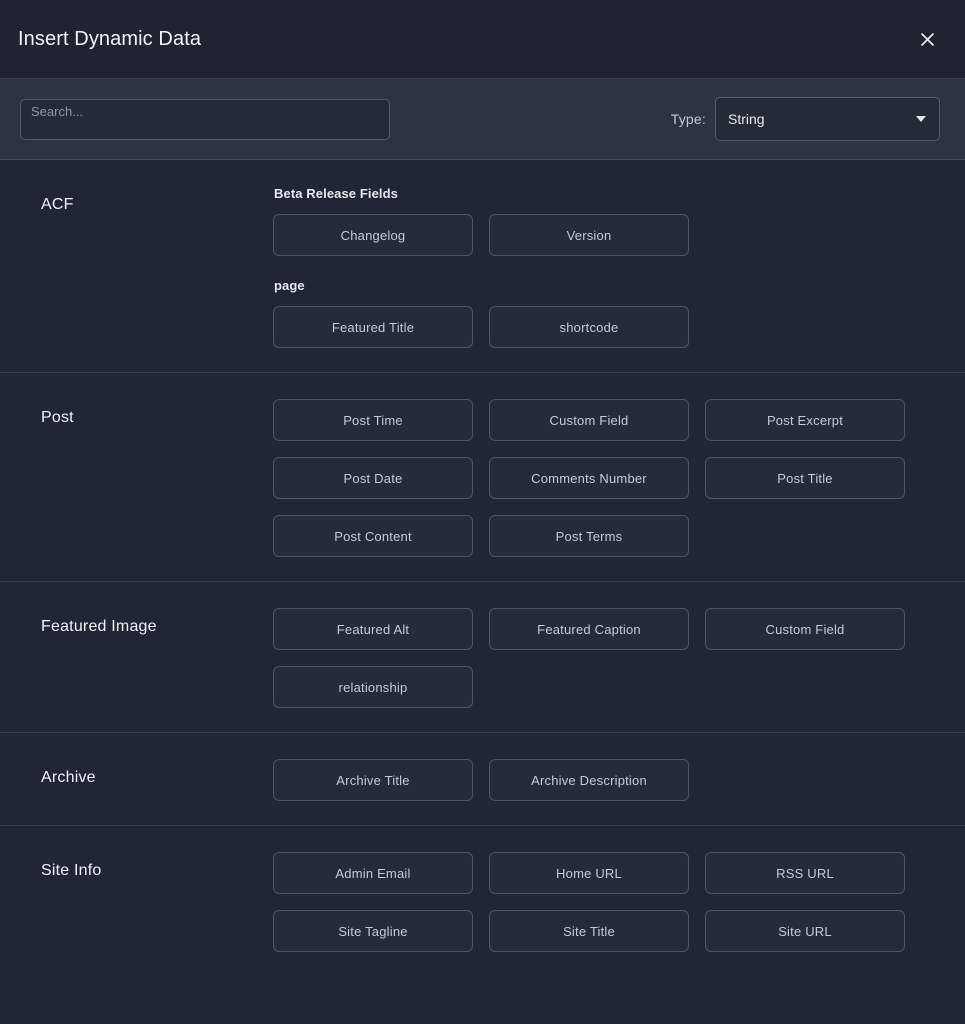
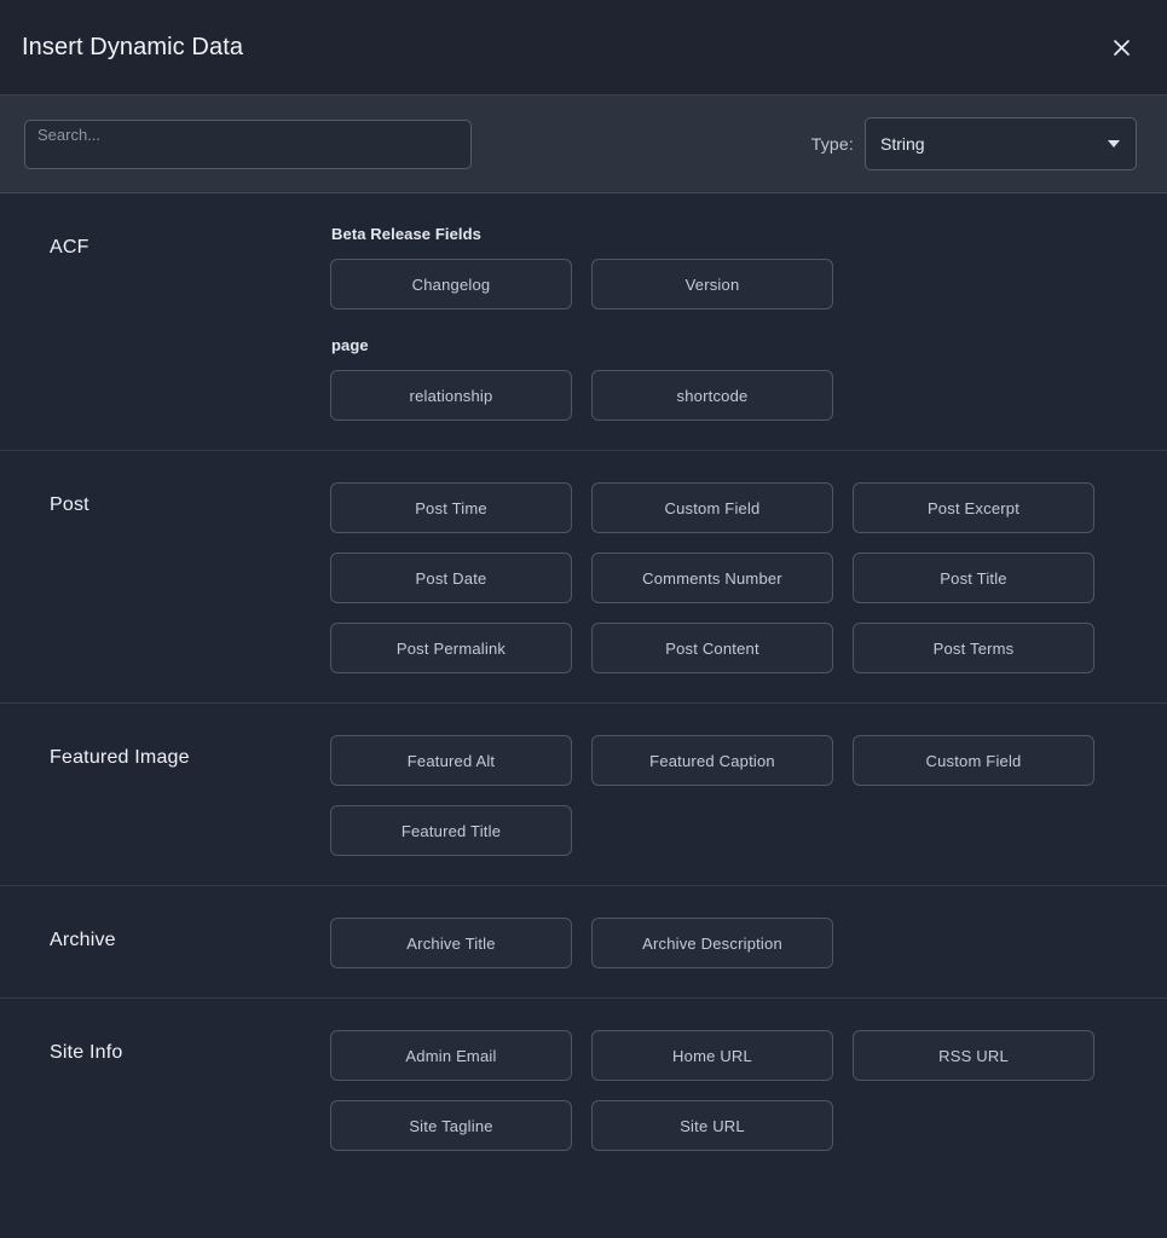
  Insert Dynamic Data
  Search...
  Type:
  String
  ACF
  Beta Release Fields
  Changelog
  Version
  page
- Featured Title
+ relationship
  shortcode
  Post
  Post Time
  Custom Field
  Post Excerpt
  Post Date
  Comments Number
  Post Title
+ Post Permalink
  Post Content
  Post Terms
  Featured Image
  Featured Alt
  Featured Caption
  Custom Field
- relationship
+ Featured Title
  Archive
  Archive Title
  Archive Description
  Site Info
  Admin Email
  Home URL
  RSS URL
  Site Tagline
- Site Title
  Site URL
